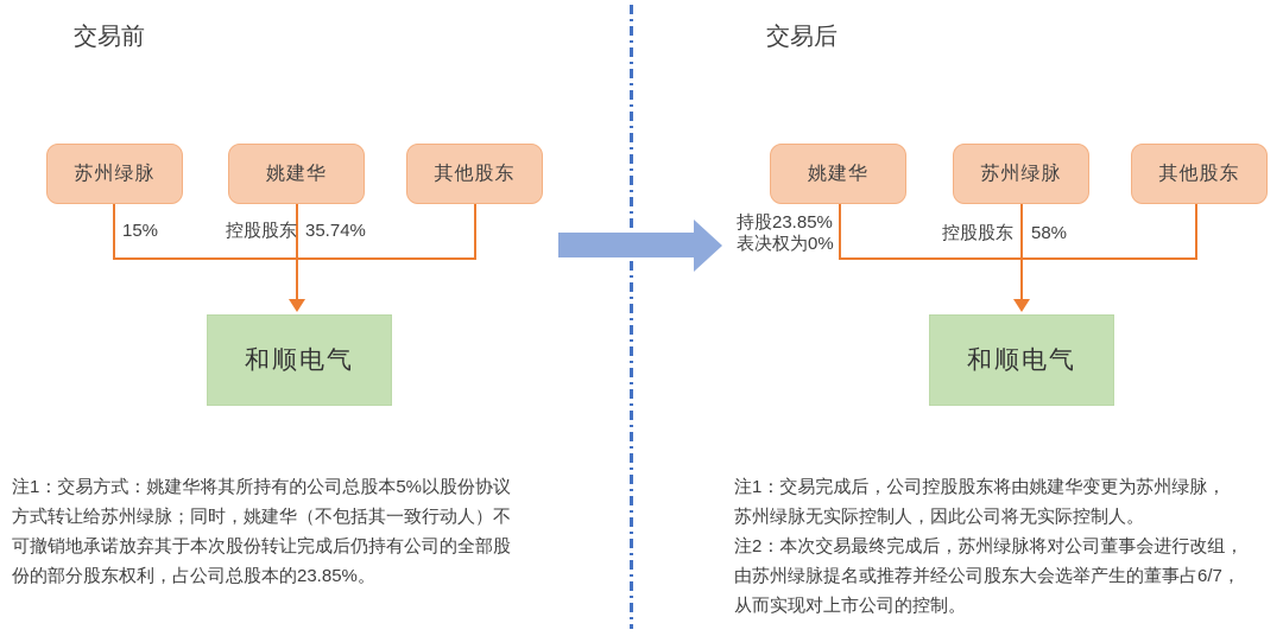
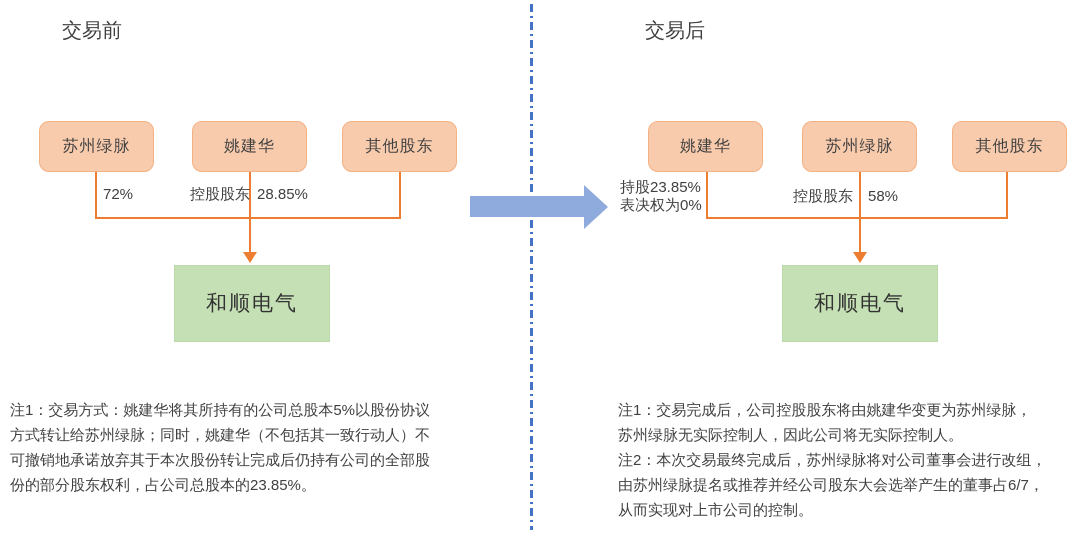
  交易前
  苏州绿脉
  姚建华
  其他股东
- 15%
+ 72%
  控股股东
- 35.74%
+ 28.85%
  和顺电气
  注1：交易方式：姚建华将其所持有的公司总股本5%以股份协议
  方式转让给苏州绿脉；同时，姚建华（不包括其一致行动人）不
  可撤销地承诺放弃其于本次股份转让完成后仍持有公司的全部股
  份的部分股东权利，占公司总股本的23.85%。
  交易后
  姚建华
  苏州绿脉
  其他股东
  持股23.85%
  表决权为0%
  控股股东
  58%
  和顺电气
  注1：交易完成后，公司控股股东将由姚建华变更为苏州绿脉，
  苏州绿脉无实际控制人，因此公司将无实际控制人。
  注2：本次交易最终完成后，苏州绿脉将对公司董事会进行改组，
  由苏州绿脉提名或推荐并经公司股东大会选举产生的董事占6/7，
  从而实现对上市公司的控制。
